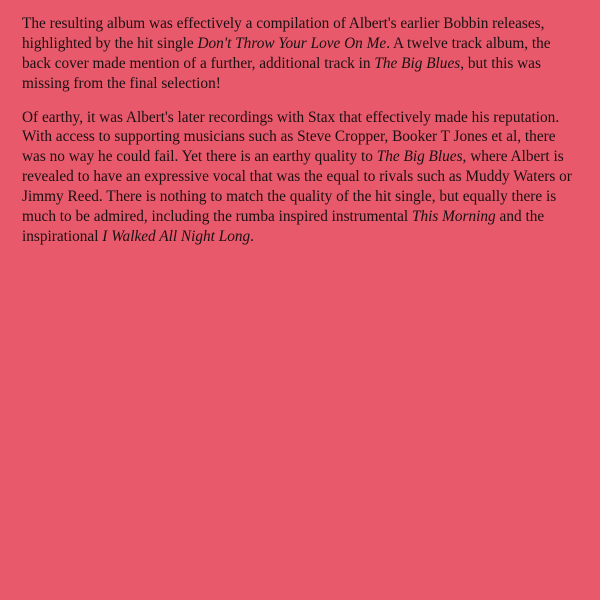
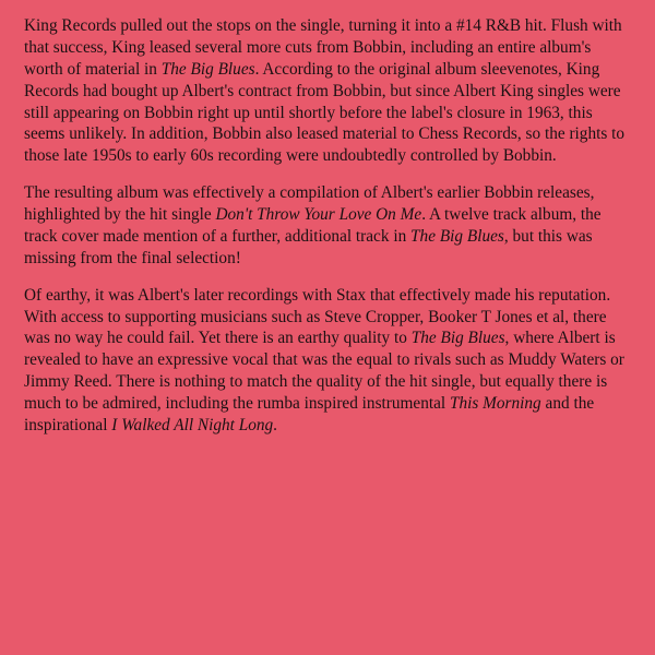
+ King Records pulled out the stops on the single, turning it into a #14 R&B hit. Flush with that success, King leased several more cuts from Bobbin, including an entire album's worth of material in The Big Blues. According to the original album sleevenotes, King Records had bought up Albert's contract from Bobbin, but since Albert King singles were still appearing on Bobbin right up until shortly before the label's closure in 1963, this seems unlikely. In addition, Bobbin also leased material to Chess Records, so the rights to those late 1950s to early 60s recording were undoubtedly controlled by Bobbin.
- The resulting album was effectively a compilation of Albert's earlier Bobbin releases, highlighted by the hit single Don't Throw Your Love On Me. A twelve track album, the back cover made mention of a further, additional track in The Big Blues, but this was missing from the final selection!
+ The resulting album was effectively a compilation of Albert's earlier Bobbin releases, highlighted by the hit single Don't Throw Your Love On Me. A twelve track album, the track cover made mention of a further, additional track in The Big Blues, but this was missing from the final selection!
  Of earthy, it was Albert's later recordings with Stax that effectively made his reputation. With access to supporting musicians such as Steve Cropper, Booker T Jones et al, there was no way he could fail. Yet there is an earthy quality to The Big Blues, where Albert is revealed to have an expressive vocal that was the equal to rivals such as Muddy Waters or Jimmy Reed. There is nothing to match the quality of the hit single, but equally there is much to be admired, including the rumba inspired instrumental This Morning and the inspirational I Walked All Night Long.
